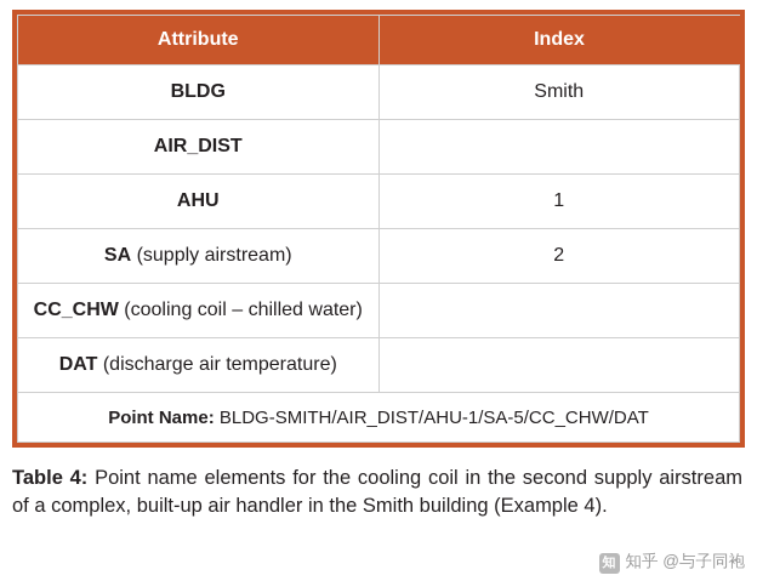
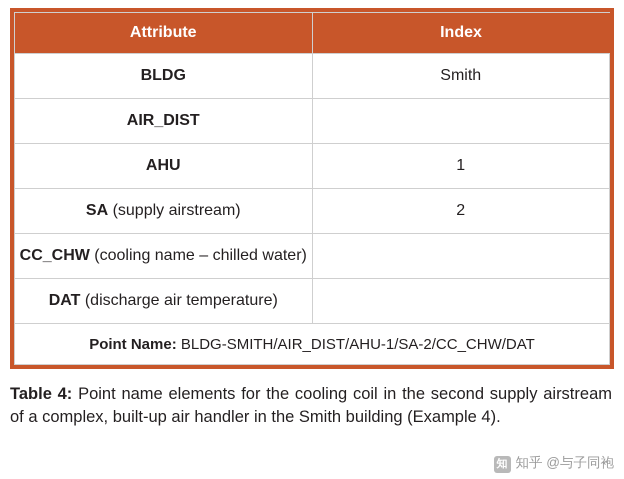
  Attribute	Index
  BLDG	Smith
  AIR_DIST
  AHU	1
  SA (supply airstream)	2
- CC_CHW (cooling coil – chilled water)
+ CC_CHW (cooling name – chilled water)
  DAT (discharge air temperature)
- Point Name: BLDG-SMITH/AIR_DIST/AHU-1/SA-5/CC_CHW/DAT
+ Point Name: BLDG-SMITH/AIR_DIST/AHU-1/SA-2/CC_CHW/DAT
  Table 4: Point name elements for the cooling coil in the second supply airstream of a complex, built-up air handler in the Smith building (Example 4).
  知
  知乎 @与子同袍
